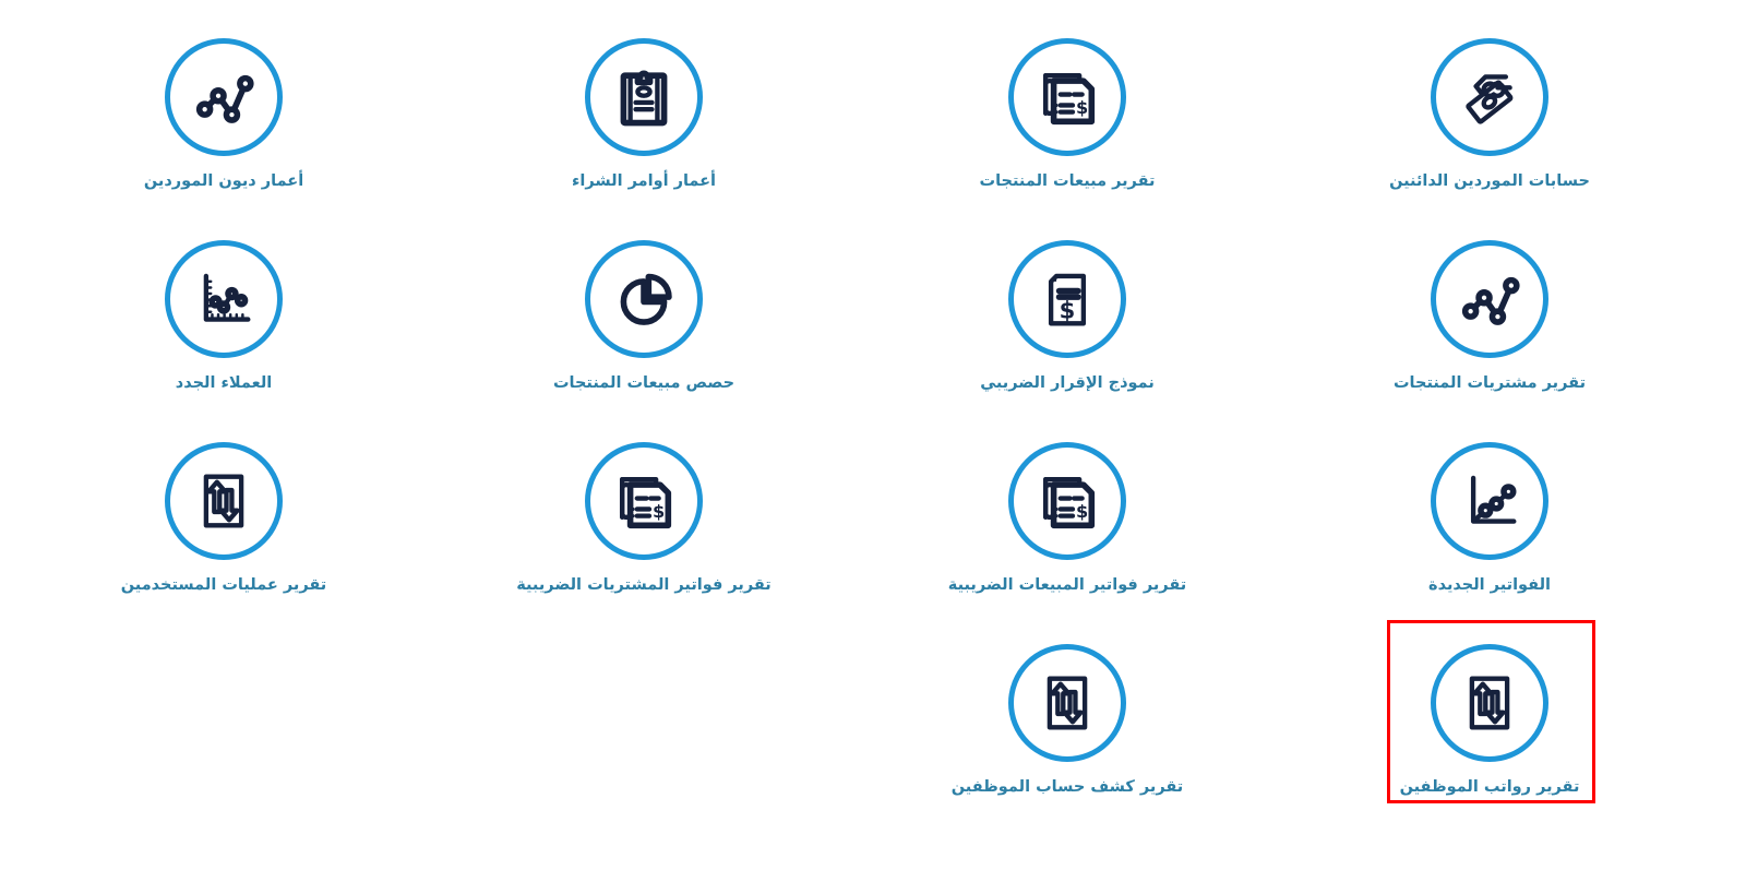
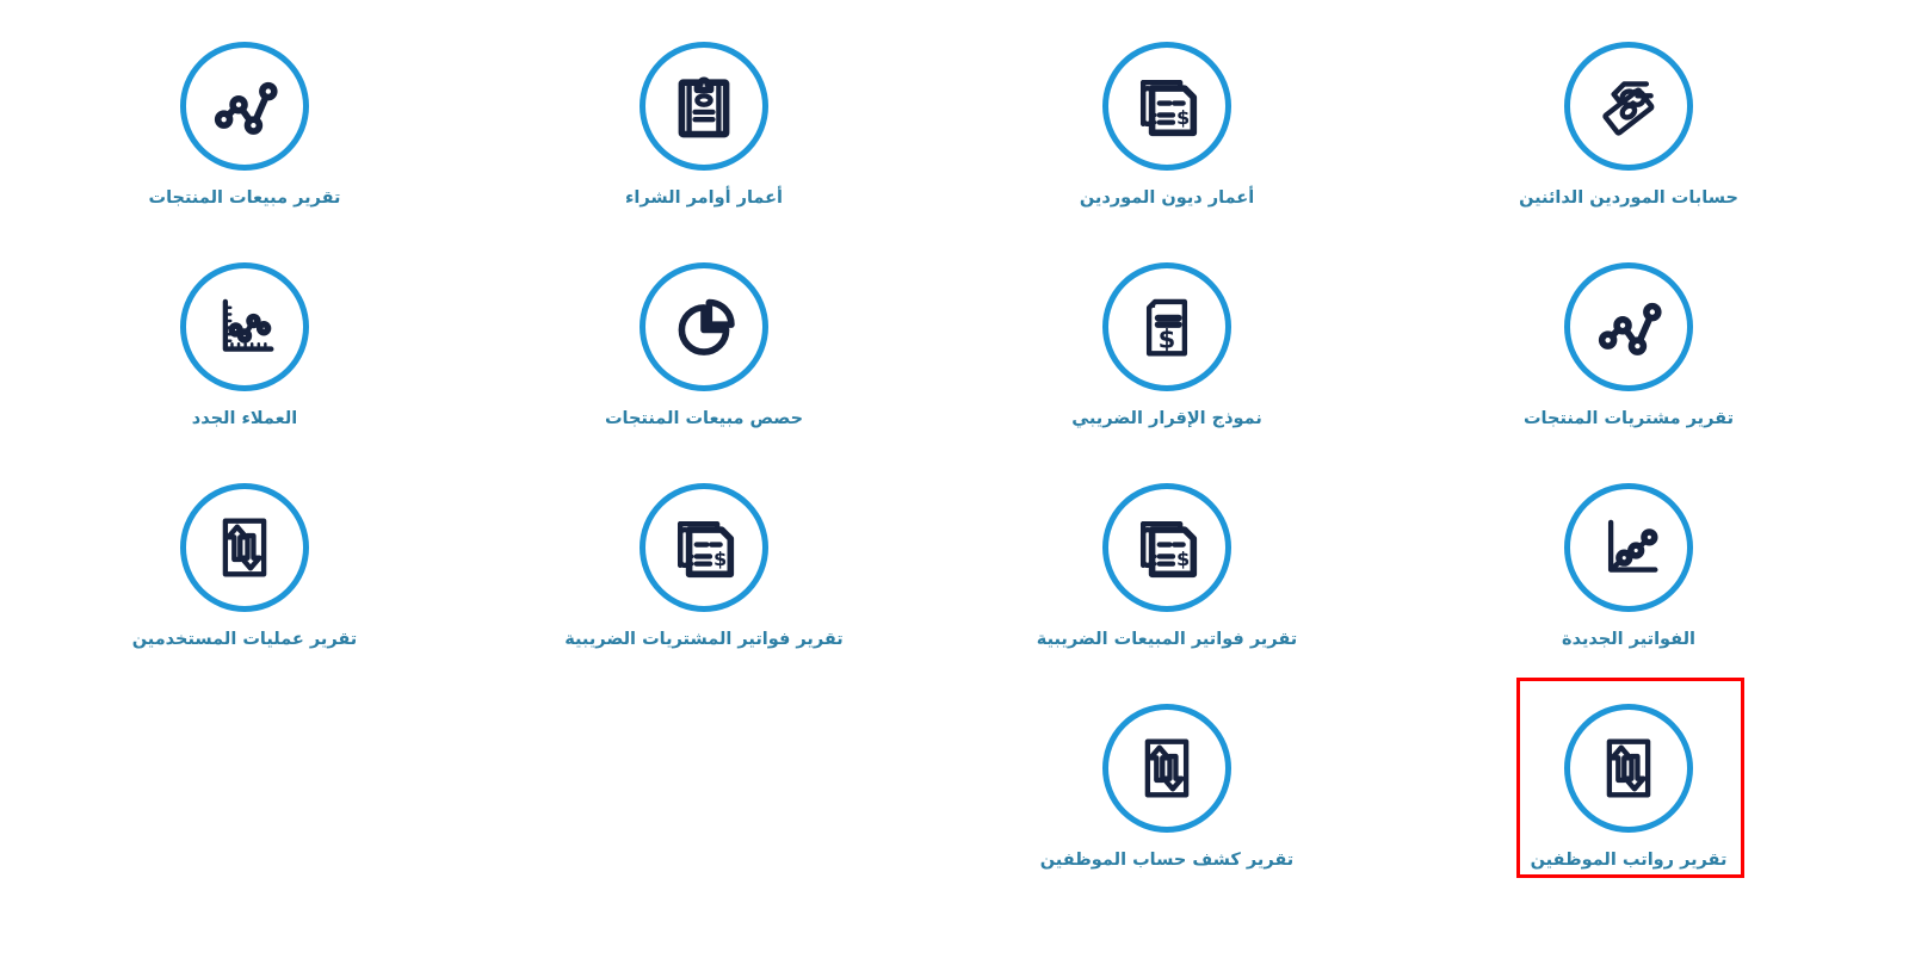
- أعمار ديون الموردين
+ تقرير مبيعات المنتجات
  أعمار أوامر الشراء
  $
- تقرير مبيعات المنتجات
+ أعمار ديون الموردين
  حسابات الموردين الدائنين
  العملاء الجدد
  حصص مبيعات المنتجات
  $
  نموذج الإقرار الضريبي
  تقرير مشتريات المنتجات
  تقرير عمليات المستخدمين
  $
  تقرير فواتير المشتريات الضريبية
  $
  تقرير فواتير المبيعات الضريبية
  الفواتير الجديدة
  تقرير كشف حساب الموظفين
  تقرير رواتب الموظفين
